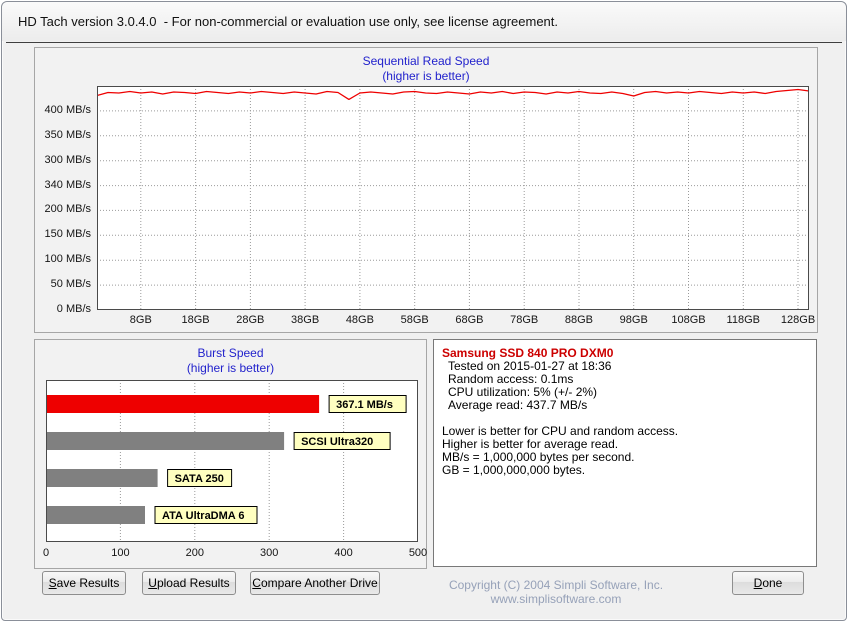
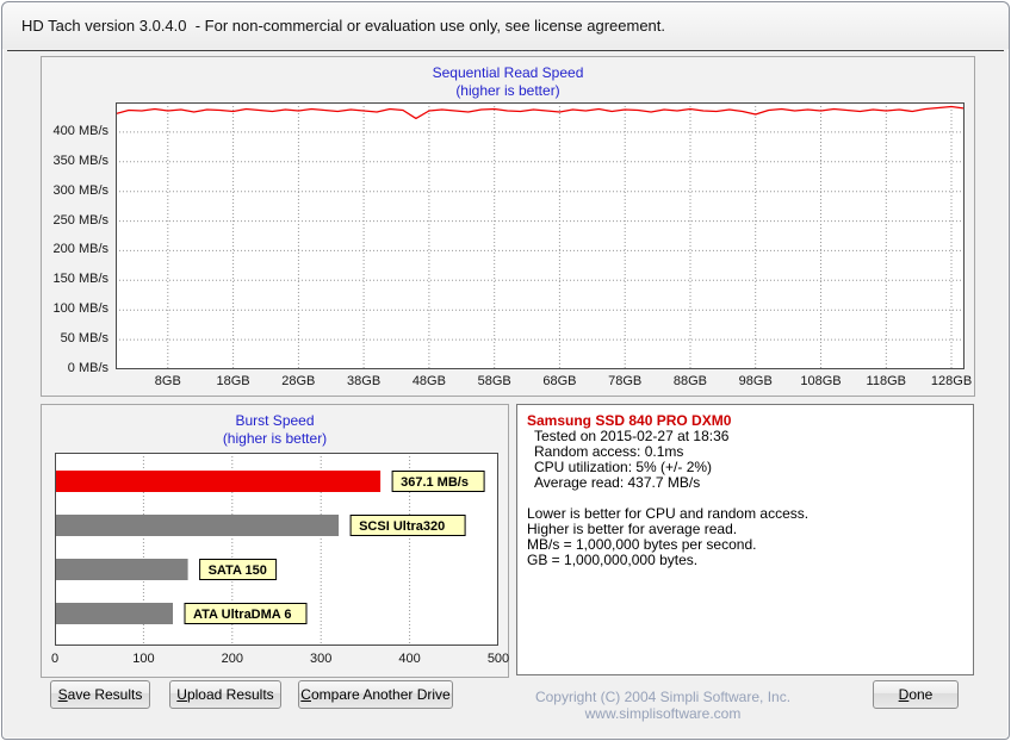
  HD Tach version 3.0.4.0 - For non-commercial or evaluation use only, see license agreement.
  Sequential Read Speed
  (higher is better)
  0 MB/s
  50 MB/s
  100 MB/s
  150 MB/s
  200 MB/s
- 340 MB/s
+ 250 MB/s
  300 MB/s
  350 MB/s
  400 MB/s
  8GB
  18GB
  28GB
  38GB
  48GB
  58GB
  68GB
  78GB
  88GB
  98GB
  108GB
  118GB
  128GB
  Burst Speed
  (higher is better)
  367.1 MB/s
  SCSI Ultra320
- SATA 250
+ SATA 150
  ATA UltraDMA 6
  0
  100
  200
  300
  400
  500
  Samsung SSD 840 PRO DXM0
- Tested on 2015-01-27 at 18:36
+ Tested on 2015-02-27 at 18:36
  Random access: 0.1ms
  CPU utilization: 5% (+/- 2%)
  Average read: 437.7 MB/s
  Lower is better for CPU and random access.
  Higher is better for average read.
  MB/s = 1,000,000 bytes per second.
  GB = 1,000,000,000 bytes.
  Save Results
  Upload Results
  Compare Another Drive
  Copyright (C) 2004 Simpli Software, Inc. www.simplisoftware.com
  Done
